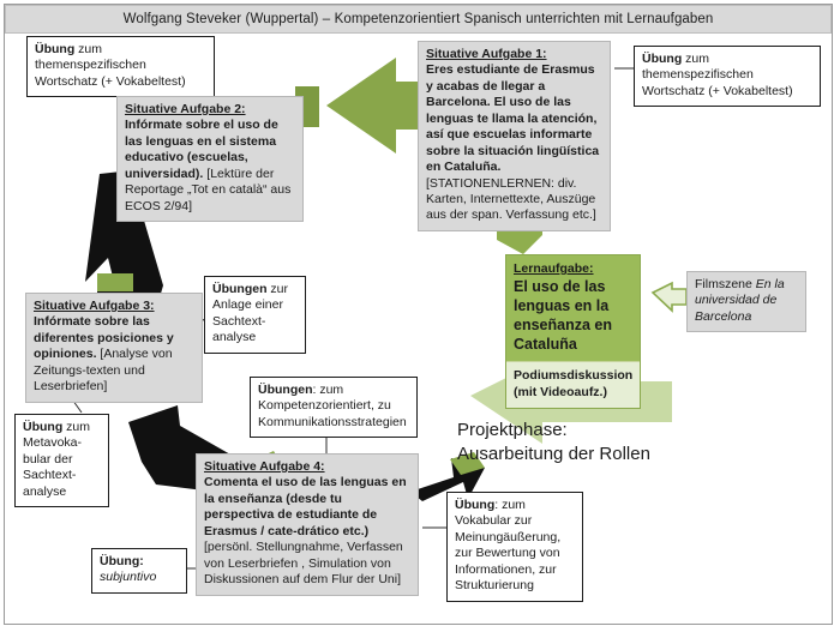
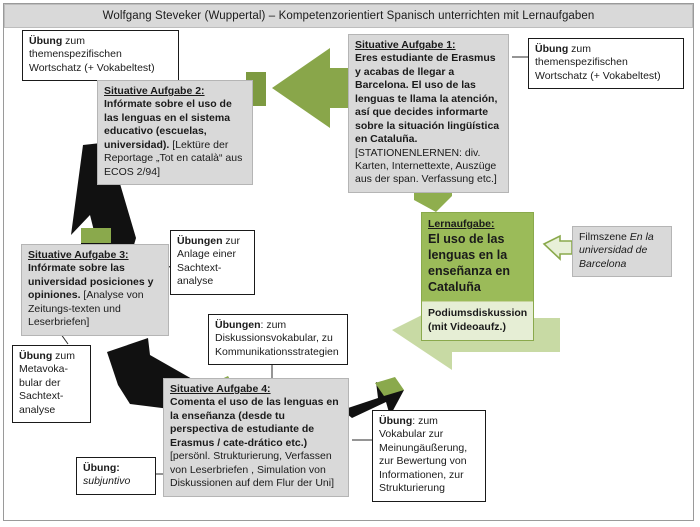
  Wolfgang Steveker (Wuppertal) – Kompetenzorientiert Spanisch unterrichten mit Lernaufgaben
  Übung zum themenspezifischen Wortschatz (+ Vokabeltest)
  Übung zum themenspezifischen Wortschatz (+ Vokabeltest)
  Situative Aufgabe 1:
- Eres estudiante de Erasmus y acabas de llegar a Barcelona. El uso de las lenguas te llama la atención, así que escuelas informarte sobre la situación lingüística en Cataluña. [STATIONENLERNEN: div. Karten, Internettexte, Auszüge aus der span. Verfassung etc.]
+ Eres estudiante de Erasmus y acabas de llegar a Barcelona. El uso de las lenguas te llama la atención, así que decides informarte sobre la situación lingüística en Cataluña. [STATIONENLERNEN: div. Karten, Internettexte, Auszüge aus der span. Verfassung etc.]
  Situative Aufgabe 2:
  Infórmate sobre el uso de las lenguas en el sistema educativo (escuelas, universidad). [Lektüre der Reportage „Tot en català“ aus ECOS 2/94]
  Lernaufgabe:
  El uso de las lenguas en la enseñanza en Cataluña
  Podiumsdiskussion (mit Videoaufz.)
  Filmszene En la universidad de Barcelona
  Situative Aufgabe 3:
- Infórmate sobre las diferentes posiciones y opiniones. [Analyse von Zeitungs-texten und Leserbriefen]
+ Infórmate sobre las universidad posiciones y opiniones. [Analyse von Zeitungs-texten und Leserbriefen]
  Übungen zur Anlage einer Sachtext-analyse
  Übung zum Metavoka-bular der Sachtext-analyse
- Übungen: zum Kompetenzorientiert, zu Kommunikationsstrategien
+ Übungen: zum Diskussionsvokabular, zu Kommunikationsstrategien
  Situative Aufgabe 4:
- Comenta el uso de las lenguas en la enseñanza (desde tu perspectiva de estudiante de Erasmus / cate-drático etc.) [persönl. Stellungnahme, Verfassen von Leserbriefen , Simulation von Diskussionen auf dem Flur der Uni]
+ Comenta el uso de las lenguas en la enseñanza (desde tu perspectiva de estudiante de Erasmus / cate-drático etc.) [persönl. Strukturierung, Verfassen von Leserbriefen , Simulation von Diskussionen auf dem Flur der Uni]
  Übung: zum Vokabular zur Meinungäußerung, zur Bewertung von Informationen, zur Strukturierung
  Übung:
  subjuntivo
- Projektphase:
- Ausarbeitung der Rollen
